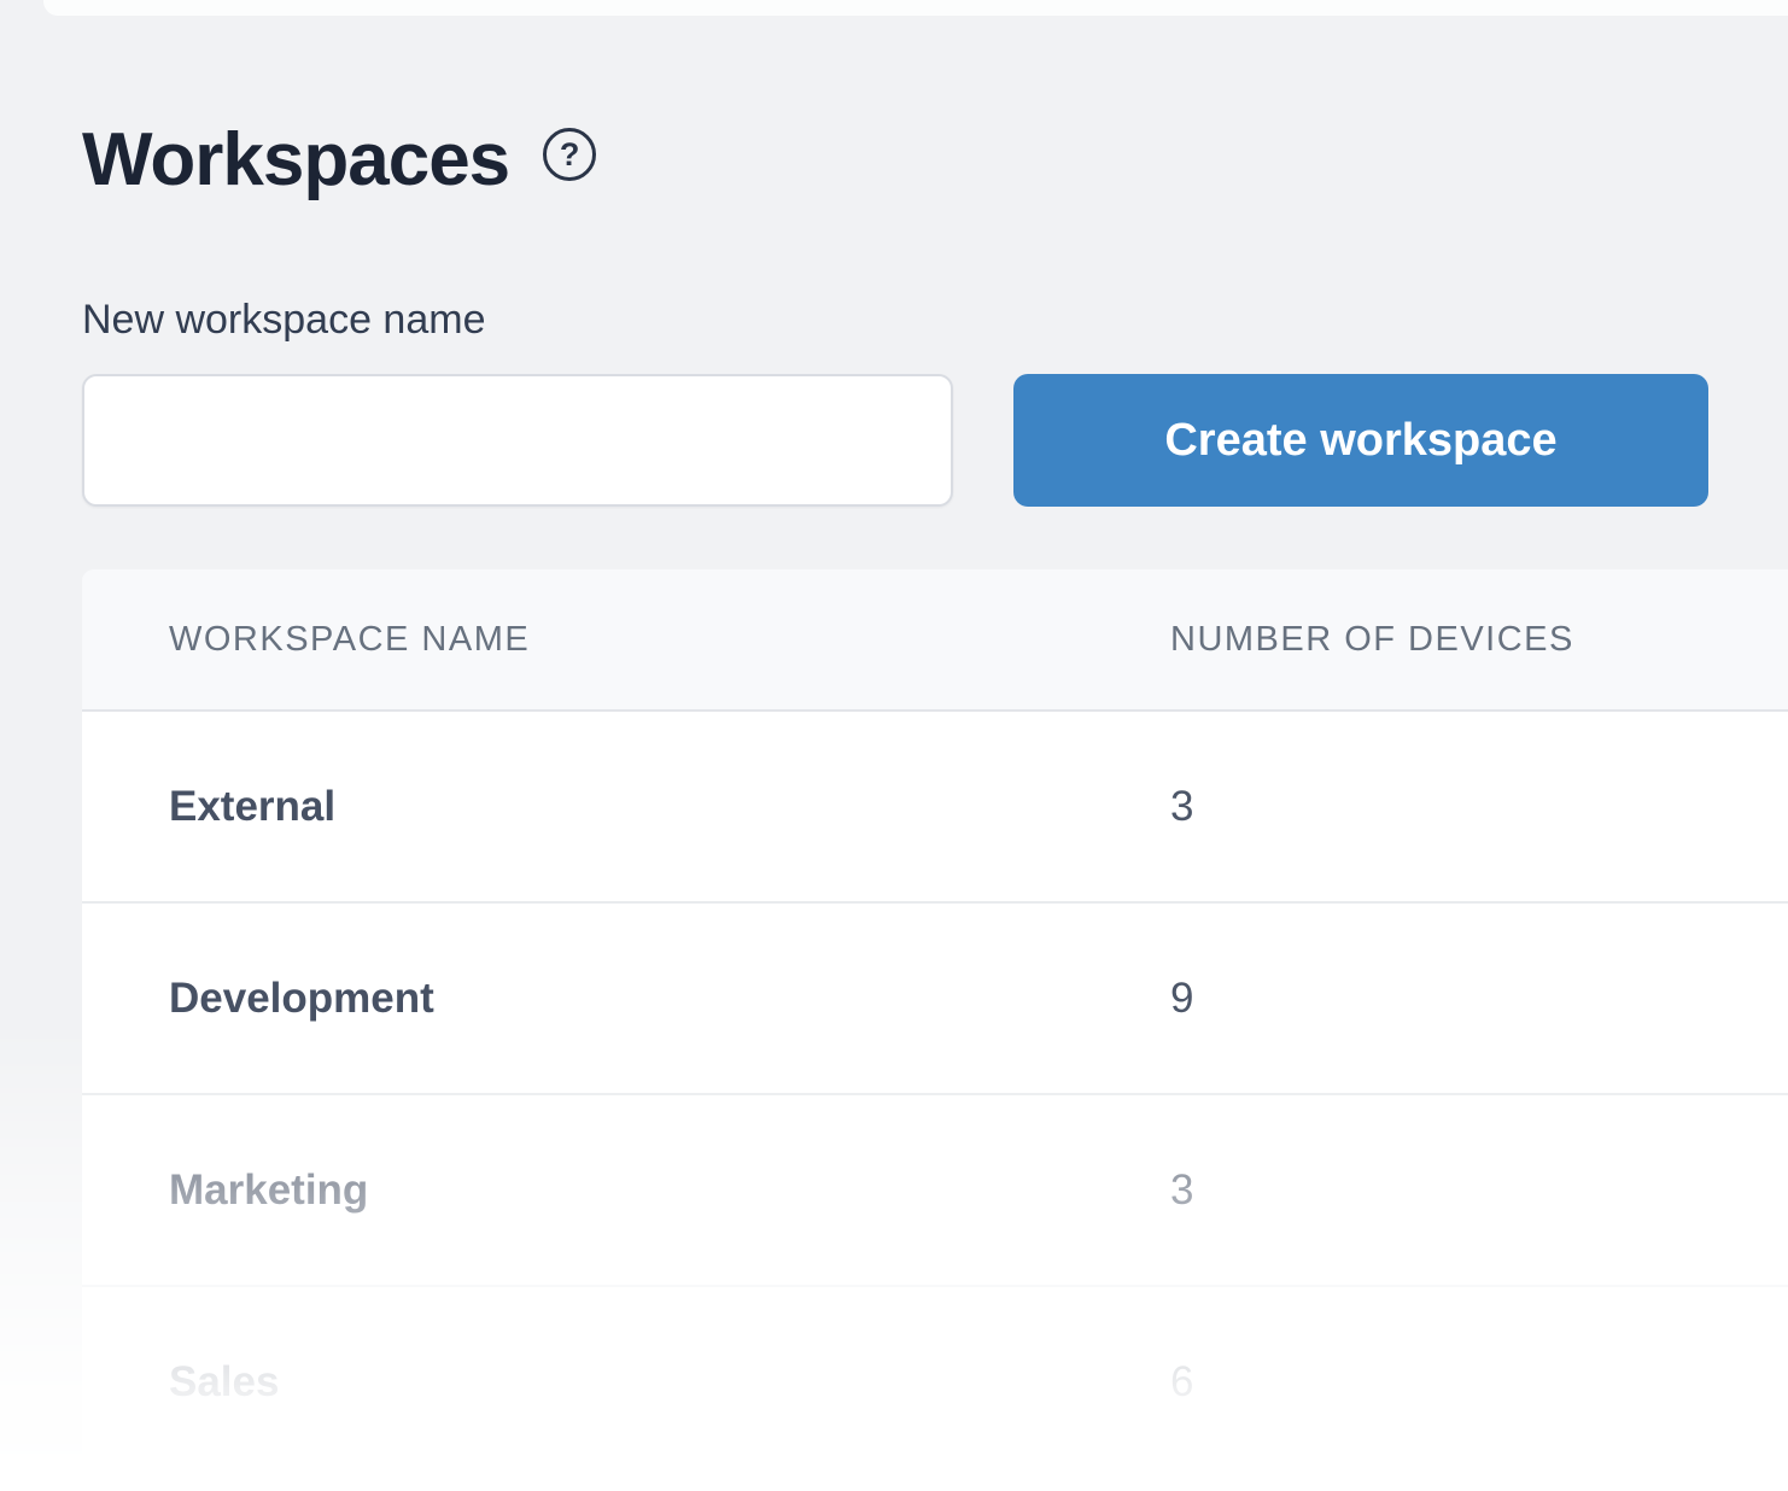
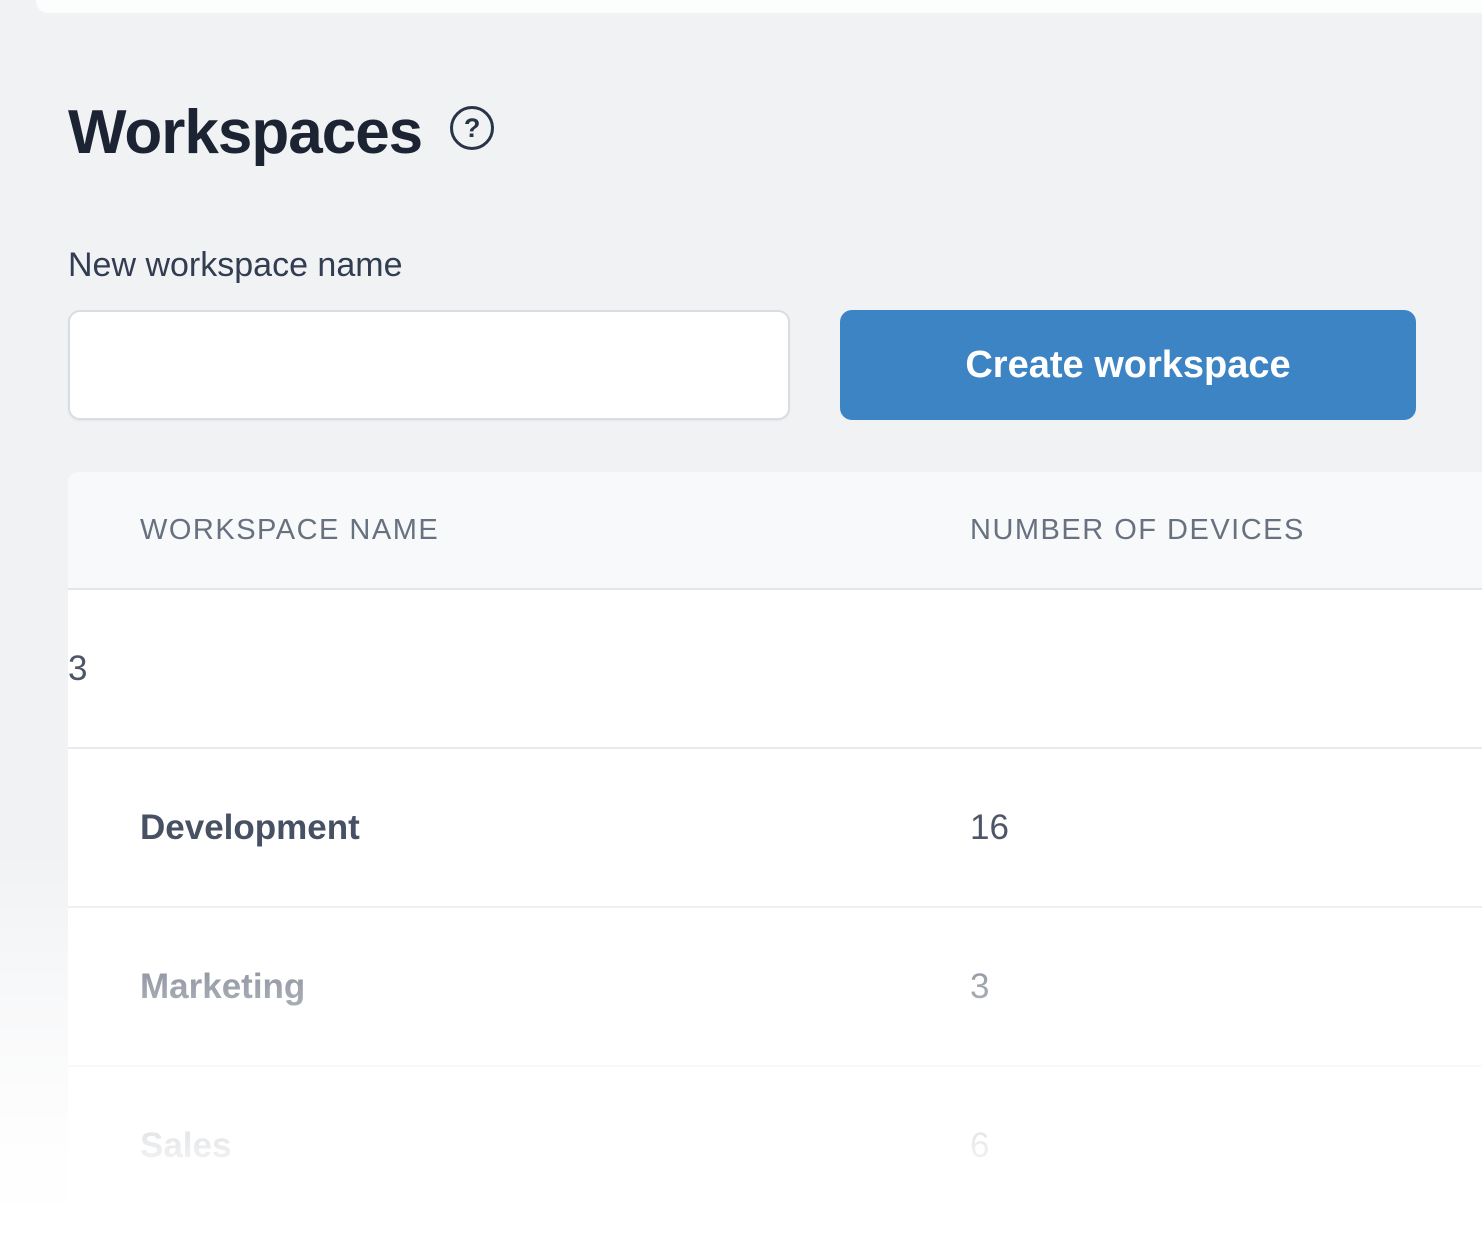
  Workspaces
  ?
  New workspace name
  Create workspace
  WORKSPACE NAME
  NUMBER OF DEVICES
- External
  3
  Development
- 9
+ 16
